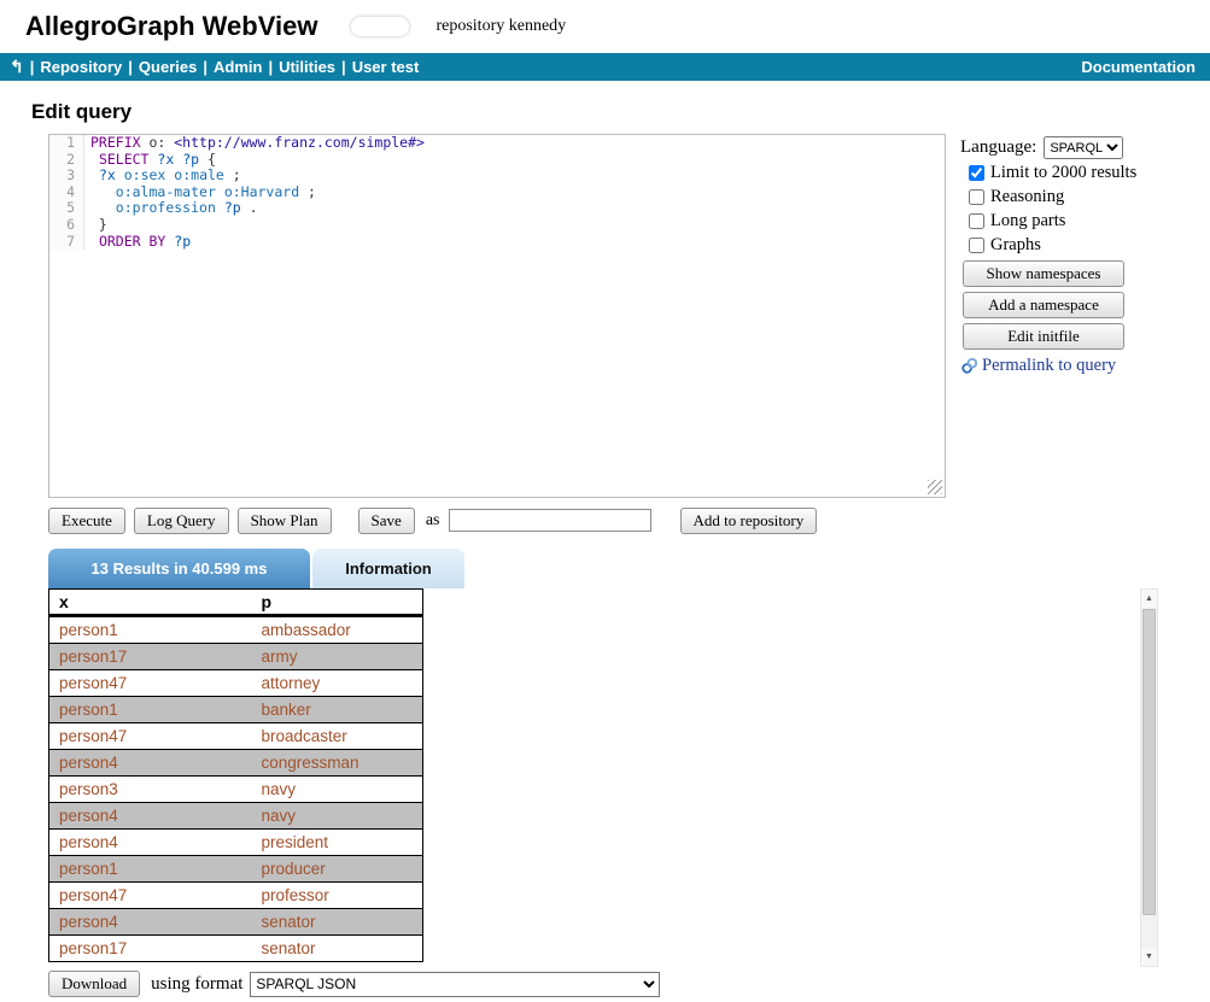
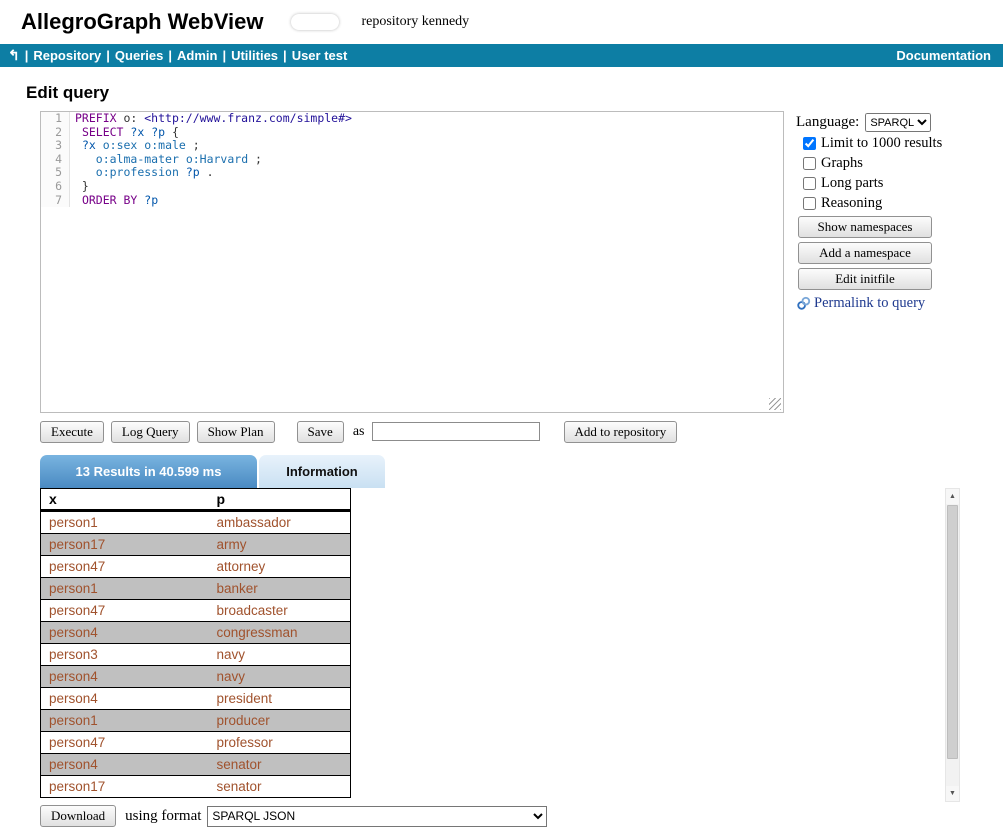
  AllegroGraph WebView
  repository kennedy
  ↰
  |
  Repository
  |
  Queries
  |
  Admin
  |
  Utilities
  |
  User test
  Documentation
  Edit query
  1
  PREFIX o: <http://www.franz.com/simple#>
  2
  SELECT ?x ?p {
  3
  ?x o:sex o:male ;
  4
  o:alma-mater o:Harvard ;
  5
  o:profession ?p .
  6
  }
  7
  ORDER BY ?p
  Language:
  SPARQL
- Limit to 2000 results
+ Limit to 1000 results
- Reasoning
+ Graphs
  Long parts
- Graphs
+ Reasoning
  Show namespaces
  Add a namespace
  Edit initfile
  Permalink to query
  Execute
  Log Query
  Show Plan
  Save
  as
  Add to repository
  13 Results in 40.599 ms
  Information
  x	p
  person1	ambassador
  person17	army
  person47	attorney
  person1	banker
  person47	broadcaster
  person4	congressman
  person3	navy
  person4	navy
  person4	president
  person1	producer
  person47	professor
  person4	senator
  person17	senator
  Download
  using format
  SPARQL JSON
